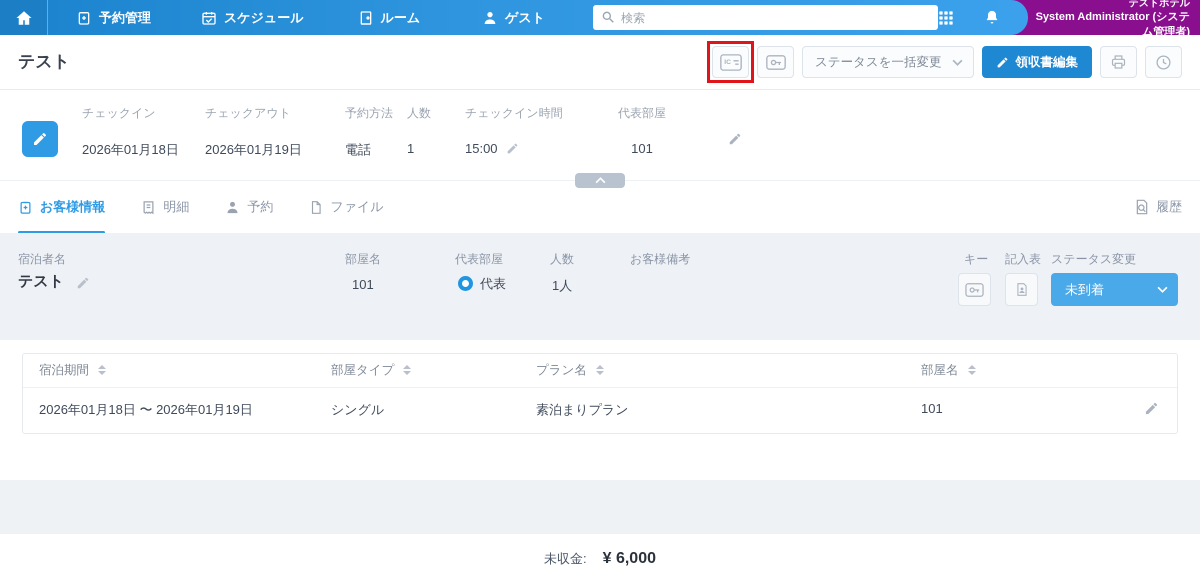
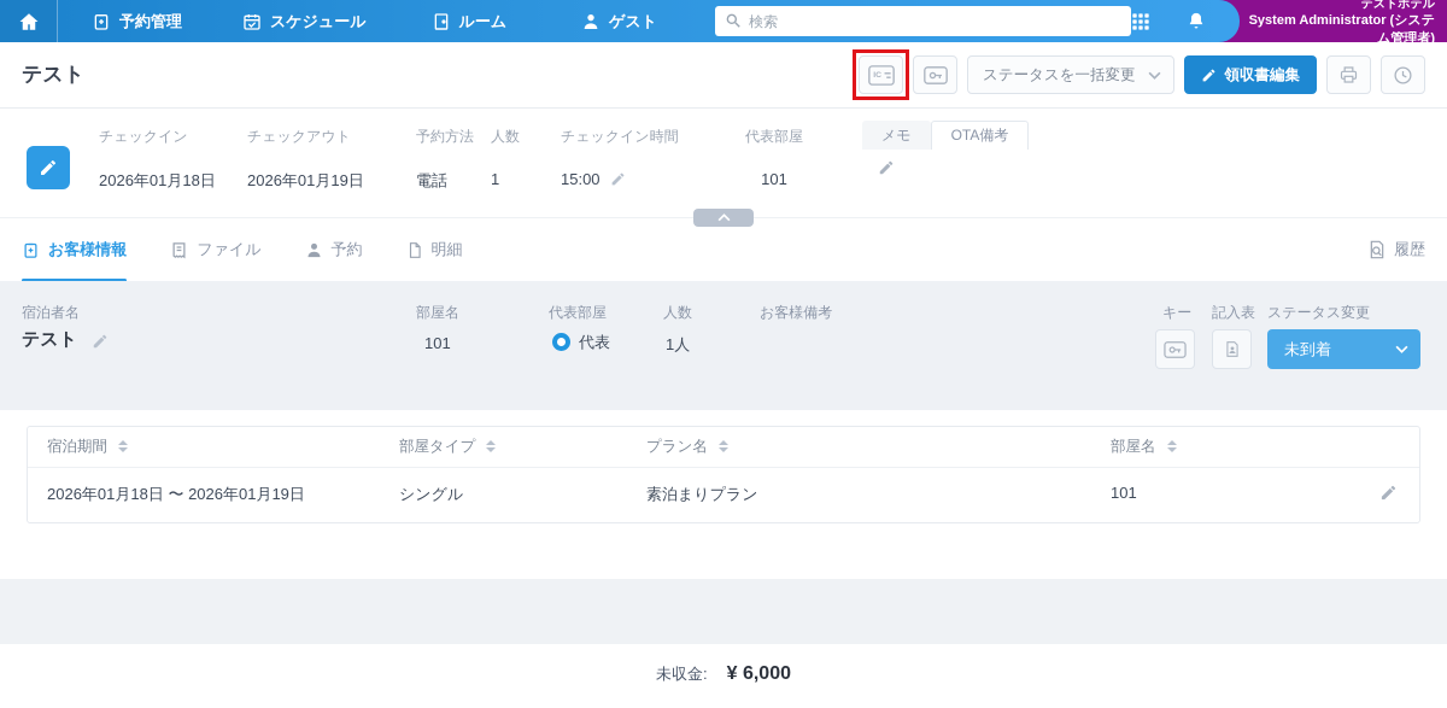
  予約管理
  スケジュール
  ルーム
  ゲスト
  検索
  テストホテル
  System Administrator (システム管理者)
  テスト
  ステータスを一括変更
  領収書編集
  チェックイン
  2026年01月18日
  チェックアウト
  2026年01月19日
  予約方法
  電話
  人数
  1
  チェックイン時間
  15:00
  代表部屋
  101
+ メモ
+ OTA備考
  お客様情報
- 明細
+ ファイル
  予約
- ファイル
+ 明細
  履歴
  宿泊者名
  テスト
  部屋名
  101
  代表部屋
  代表
  人数
  1人
  お客様備考
  キー
  記入表
  ステータス変更
  未到着
  宿泊期間	部屋タイプ	プラン名	部屋名
  2026年01月18日 〜 2026年01月19日	シングル	素泊まりプラン	101
  未収金:
  ¥ 6,000
